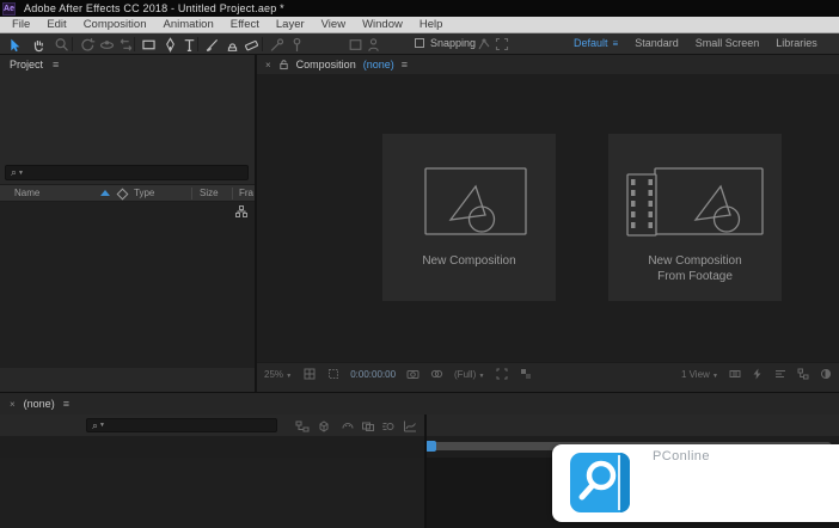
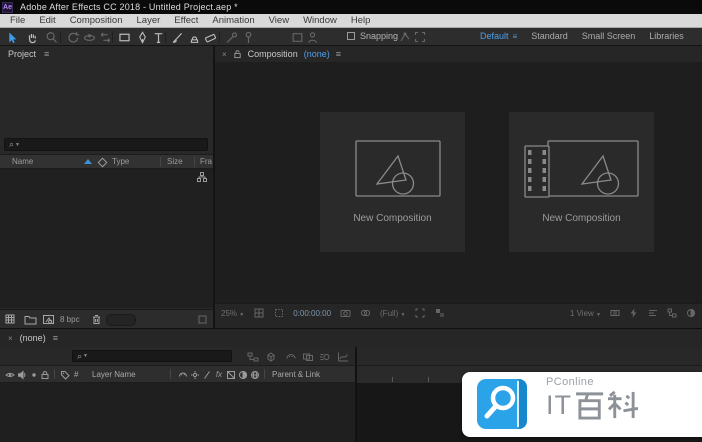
  Adobe After Effects CC 2018 - Untitled Project.aep *
  File
  Edit
  Composition
- Animation
+ Layer
  Effect
- Layer
+ Animation
  View
  Window
  Help
  Snapping
  Default
  ≡
  Standard
  Small Screen
  Libraries
  Project
  ≡
  ⌕
  Name
  Type
  Size
  Fra
+ 8 bpc
  ×
  Composition
  (none)
  ≡
  New Composition
  New Composition
- From Footage
  25%
  0:00:00:00
  (Full)
  1 View
  ×
  (none)
  ≡
  ⌕
+ #
+ Layer Name
+ fx
+ Parent & Link
  PConline
+ IT
